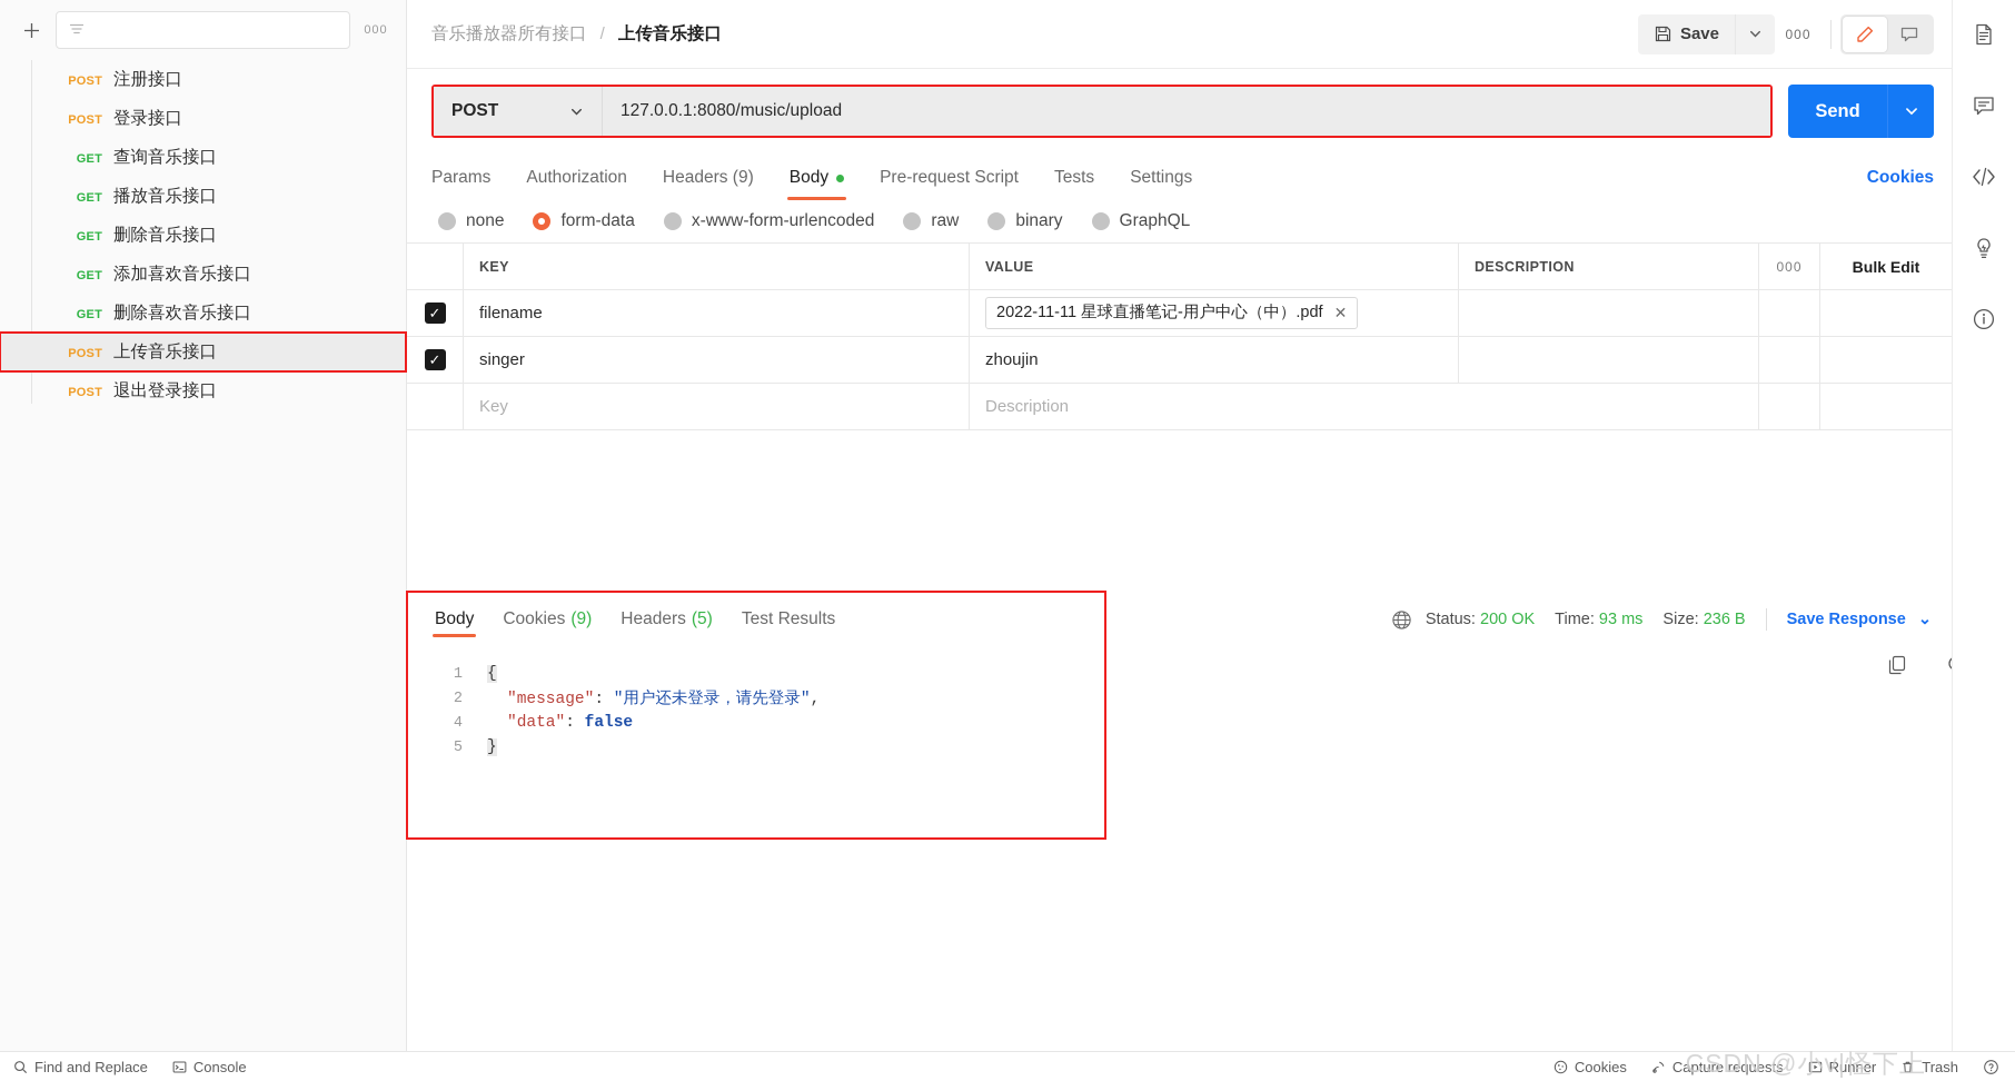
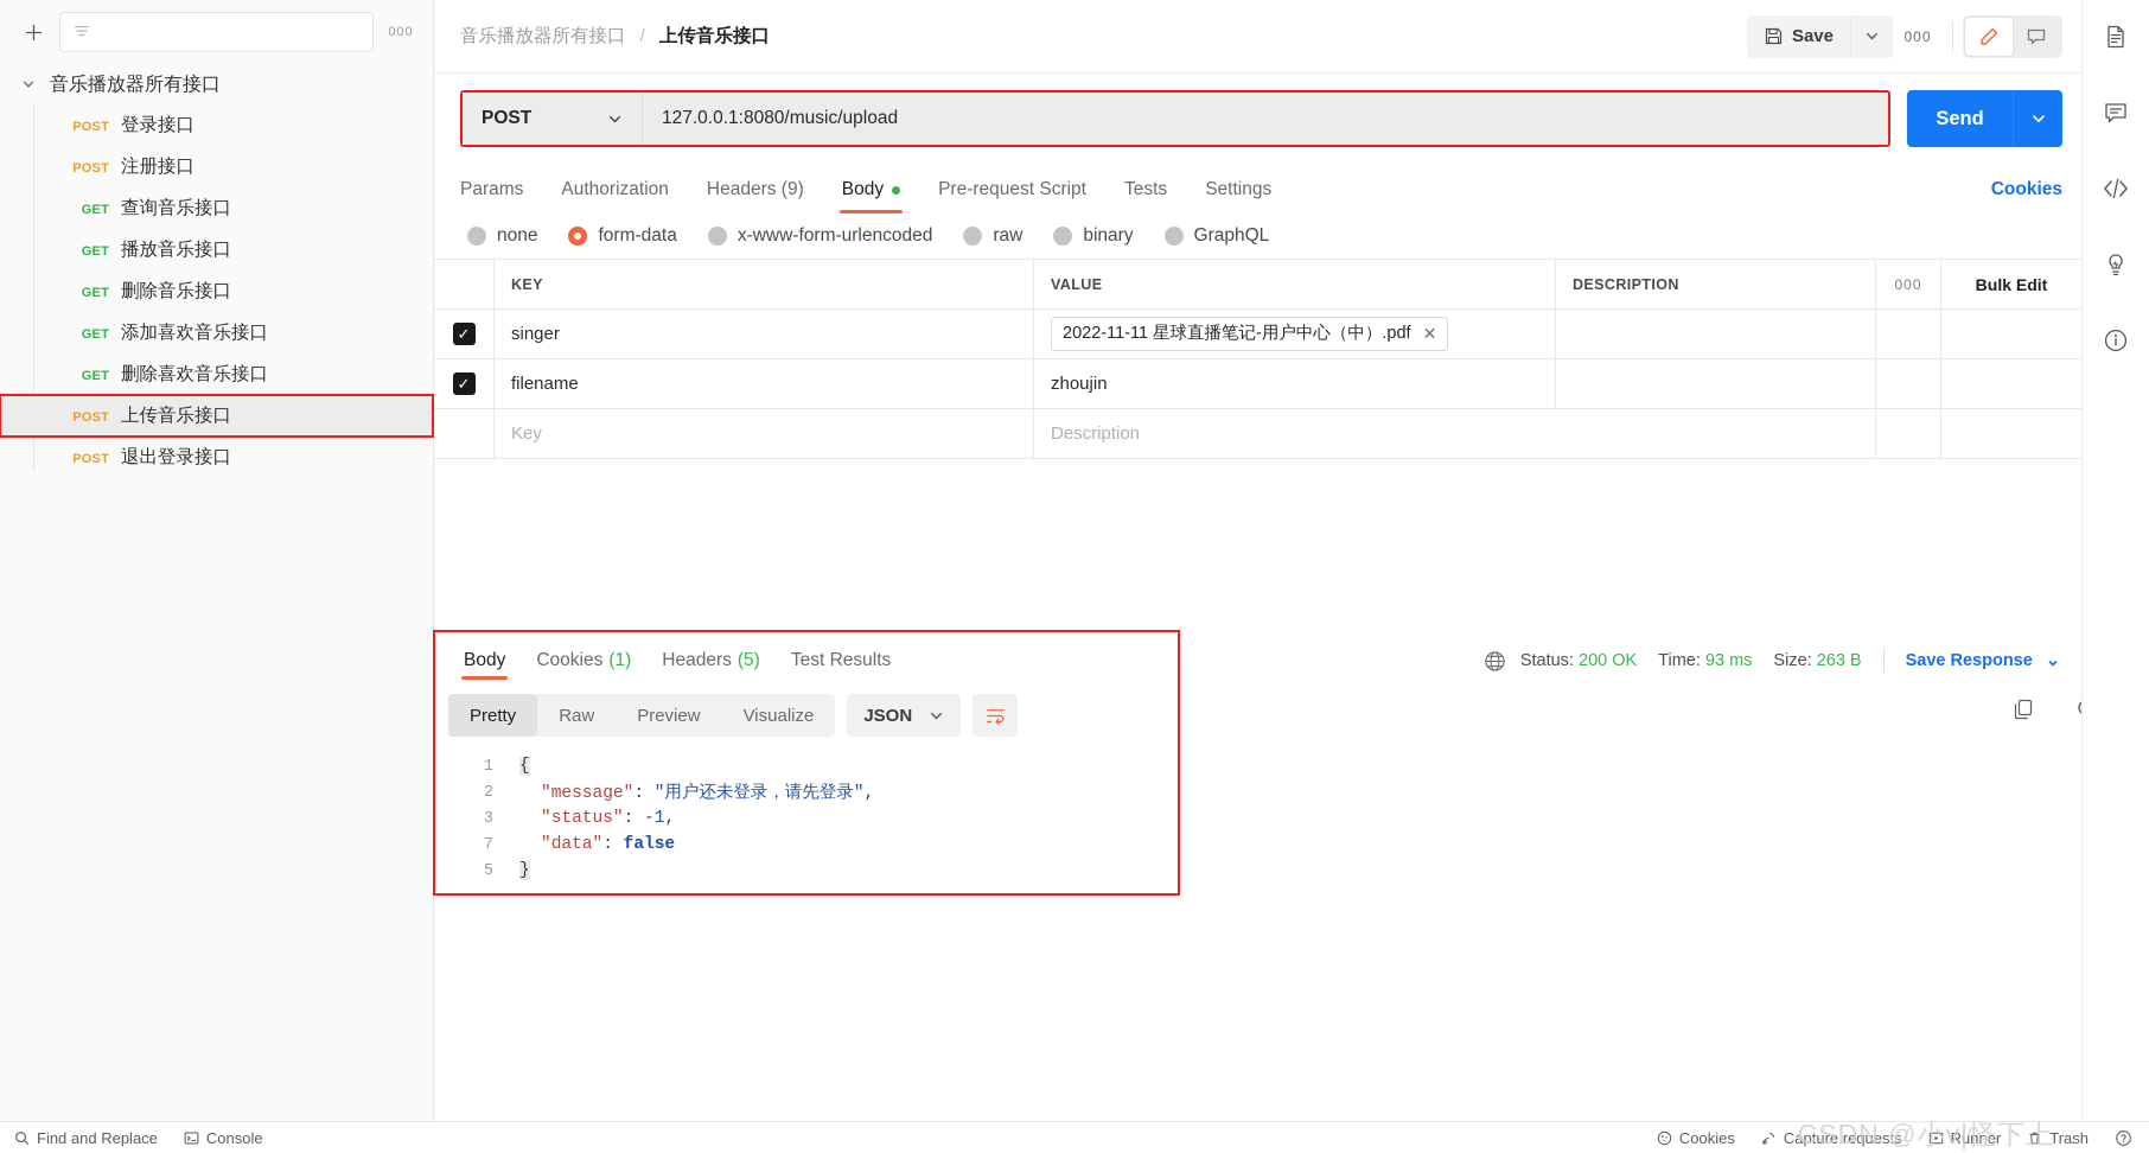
  000
+ 音乐播放器所有接口
  POST
- 注册接口
+ 登录接口
  POST
- 登录接口
+ 注册接口
  GET
  查询音乐接口
  GET
  播放音乐接口
  GET
  删除音乐接口
  GET
  添加喜欢音乐接口
  GET
  删除喜欢音乐接口
  POST
  上传音乐接口
  POST
  退出登录接口
  音乐播放器所有接口 / 上传音乐接口
  Save
  000
  POST
  127.0.0.1:8080/music/upload
  Send
  Params
  Authorization
  Headers (9)
  Body
  Pre-request Script
  Tests
  Settings
  Cookies
  none
  form-data
  x-www-form-urlencoded
  raw
  binary
  GraphQL
  KEY
  VALUE
  DESCRIPTION
  000
  Bulk Edit
  ✓
- filename
+ singer
  2022-11-11 星球直播笔记-用户中心（中）.pdf
  ✕
  ✓
- singer
+ filename
  zhoujin
  Key
  Description
  Body
  Cookies
- (9)
+ (1)
  Headers
  (5)
  Test Results
  Status: 200 OK
  Time: 93 ms
- Size: 236 B
+ Size: 263 B
  Save Response ⌄
+ Pretty
+ Raw
+ Preview
+ Visualize
+ JSON
  1
  {
  2
  "message": "用户还未登录，请先登录",
+ 3
+ "status": -1,
- 4
+ 7
  "data": false
  5
  }
  Find and Replace
  Console
  Cookies
  Capture requests
  Runner
  Trash
  CSDN @小v|怪下上
